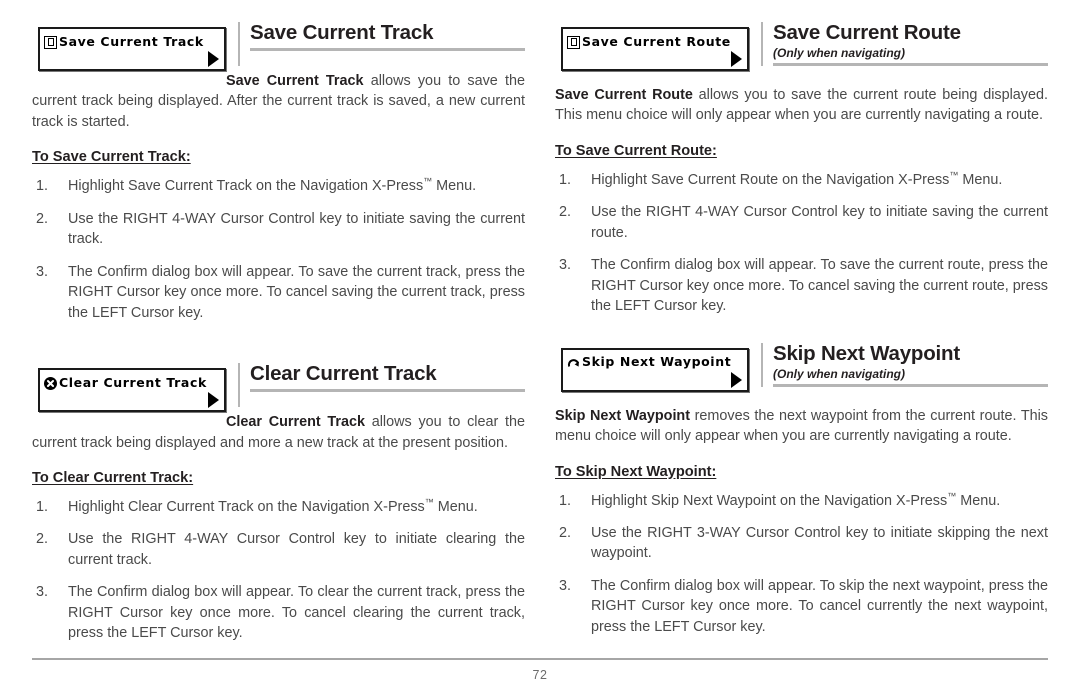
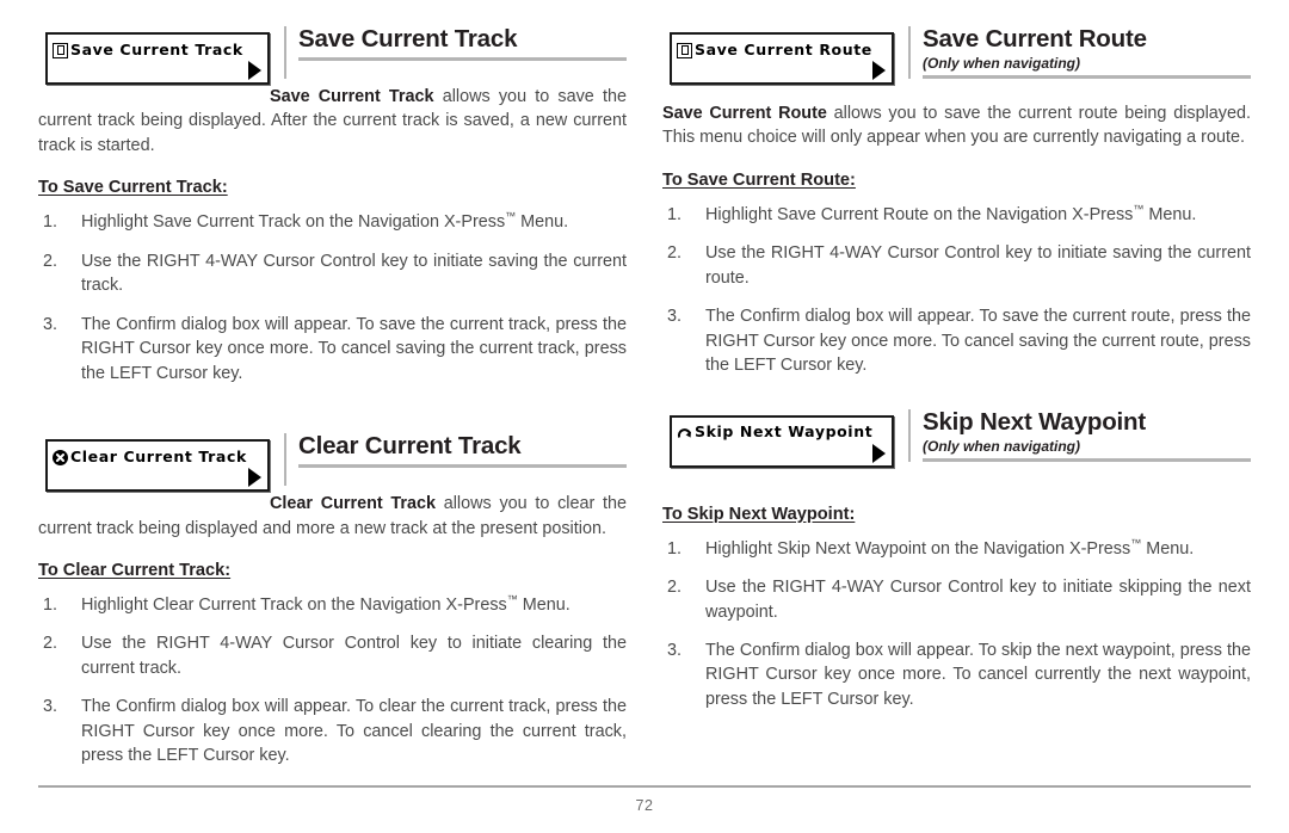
  Save Current Track
  Save Current Track
  Save Current Track allows you to save the current track being displayed. After the current track is saved, a new current track is started.
  To Save Current Track:
  1.
  Highlight Save Current Track on the Navigation X-Press™ Menu.
  2.
  Use the RIGHT 4-WAY Cursor Control key to initiate saving the current track.
  3.
  The Confirm dialog box will appear. To save the current track, press the RIGHT Cursor key once more. To cancel saving the current track, press the LEFT Cursor key.
  Clear Current Track
  Clear Current Track
  Clear Current Track allows you to clear the current track being displayed and more a new track at the present position.
  To Clear Current Track:
  1.
  Highlight Clear Current Track on the Navigation X-Press™ Menu.
  2.
  Use the RIGHT 4-WAY Cursor Control key to initiate clearing the current track.
  3.
  The Confirm dialog box will appear. To clear the current track, press the RIGHT Cursor key once more. To cancel clearing the current track, press the LEFT Cursor key.
  Save Current Route
  Save Current Route
  (Only when navigating)
  Save Current Route allows you to save the current route being displayed. This menu choice will only appear when you are currently navigating a route.
  To Save Current Route:
  1.
  Highlight Save Current Route on the Navigation X-Press™ Menu.
  2.
  Use the RIGHT 4-WAY Cursor Control key to initiate saving the current route.
  3.
  The Confirm dialog box will appear. To save the current route, press the RIGHT Cursor key once more. To cancel saving the current route, press the LEFT Cursor key.
  Skip Next Waypoint
  Skip Next Waypoint
  (Only when navigating)
- Skip Next Waypoint removes the next waypoint from the current route. This menu choice will only appear when you are currently navigating a route.
  To Skip Next Waypoint:
  1.
  Highlight Skip Next Waypoint on the Navigation X-Press™ Menu.
  2.
- Use the RIGHT 3-WAY Cursor Control key to initiate skipping the next waypoint.
+ Use the RIGHT 4-WAY Cursor Control key to initiate skipping the next waypoint.
  3.
  The Confirm dialog box will appear. To skip the next waypoint, press the RIGHT Cursor key once more. To cancel currently the next waypoint, press the LEFT Cursor key.
  72
